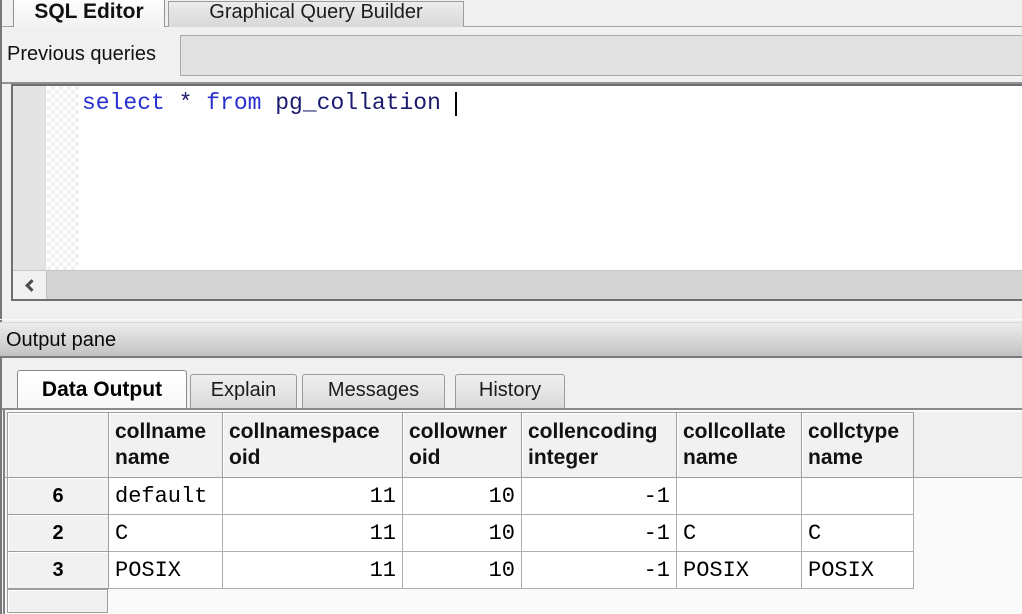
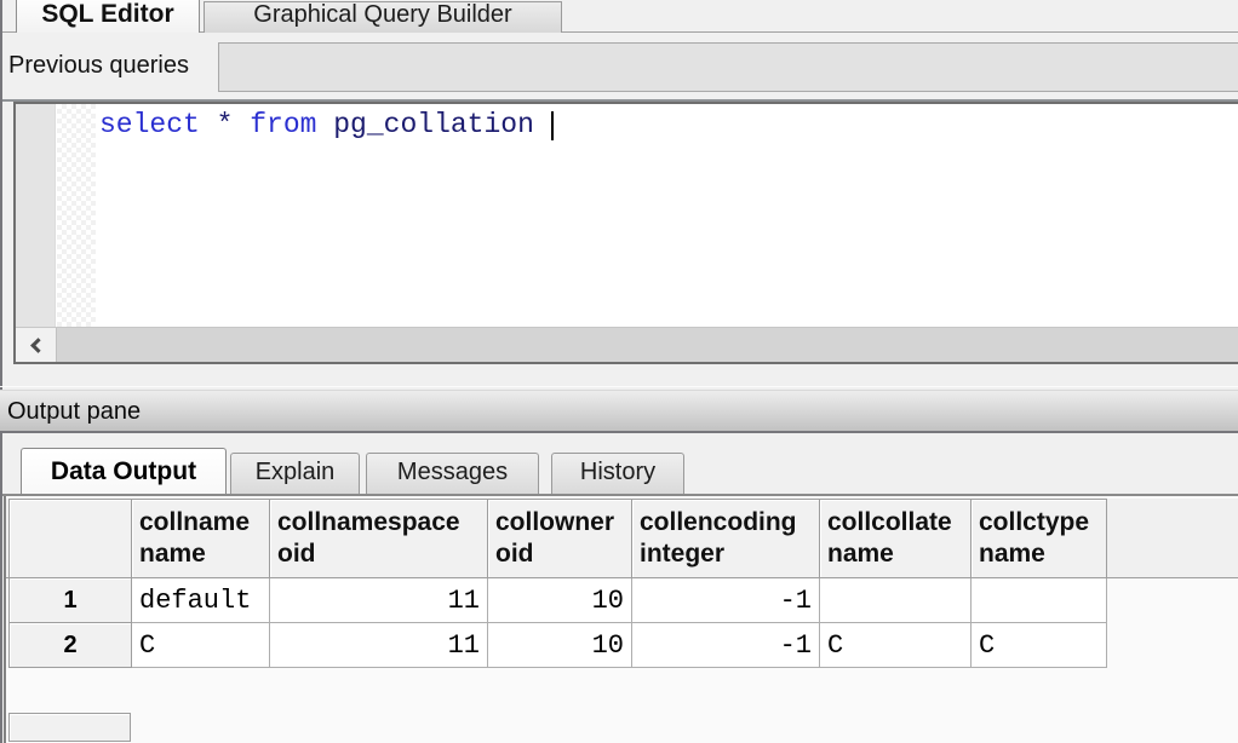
  SQL Editor
  Graphical Query Builder
  Previous queries
  select * from pg_collation
  Output pane
  Data Output
  Explain
  Messages
  History
  	collname name	collnamespace oid	collowner oid	collencoding integer	collcollate name	collctype name
- 6	default	11	10	-1
+ 1	default	11	10	-1
  2	C	11	10	-1	C	C
- 3	POSIX	11	10	-1	POSIX	POSIX
